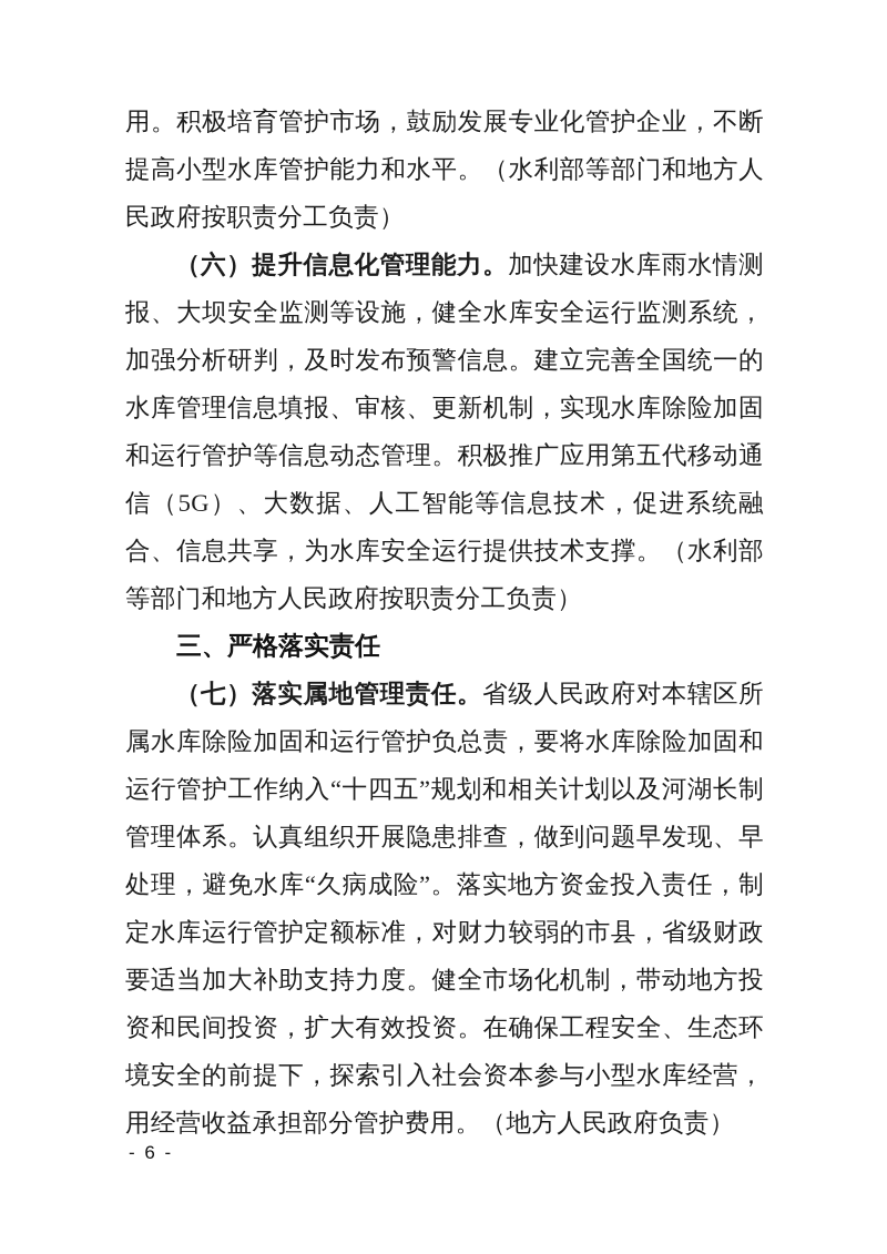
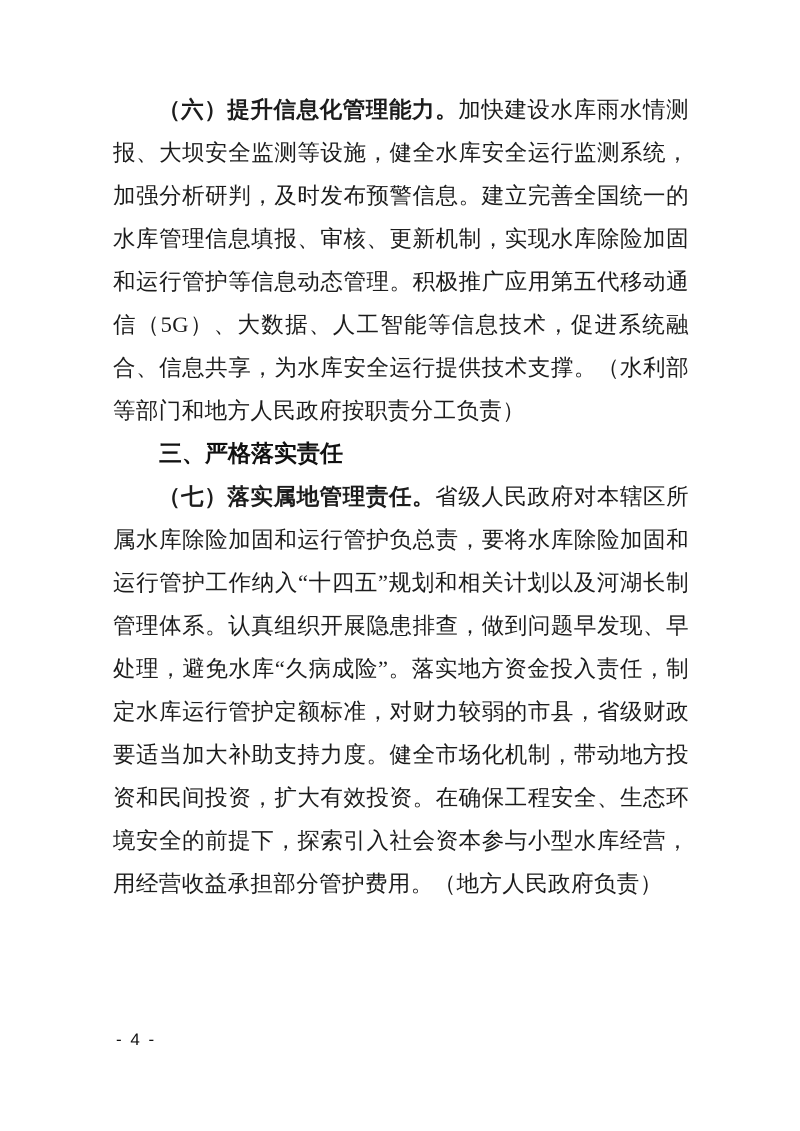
- 用。积极培育管护市场，鼓励发展专业化管护企业，不断提高小型水库管护能力和水平。（水利部等部门和地方人民政府按职责分工负责）
  （六）提升信息化管理能力。加快建设水库雨水情测报、大坝安全监测等设施，健全水库安全运行监测系统，加强分析研判，及时发布预警信息。建立完善全国统一的水库管理信息填报、审核、更新机制，实现水库除险加固和运行管护等信息动态管理。积极推广应用第五代移动通信（5G）、大数据、人工智能等信息技术，促进系统融合、信息共享，为水库安全运行提供技术支撑。（水利部等部门和地方人民政府按职责分工负责）
  三、严格落实责任
  （七）落实属地管理责任。省级人民政府对本辖区所属水库除险加固和运行管护负总责，要将水库除险加固和运行管护工作纳入“十四五”规划和相关计划以及河湖长制管理体系。认真组织开展隐患排查，做到问题早发现、早处理，避免水库“久病成险”。落实地方资金投入责任，制定水库运行管护定额标准，对财力较弱的市县，省级财政要适当加大补助支持力度。健全市场化机制，带动地方投资和民间投资，扩大有效投资。在确保工程安全、生态环境安全的前提下，探索引入社会资本参与小型水库经营，用经营收益承担部分管护费用。（地方人民政府负责）
- - 6 -
+ - 4 -
